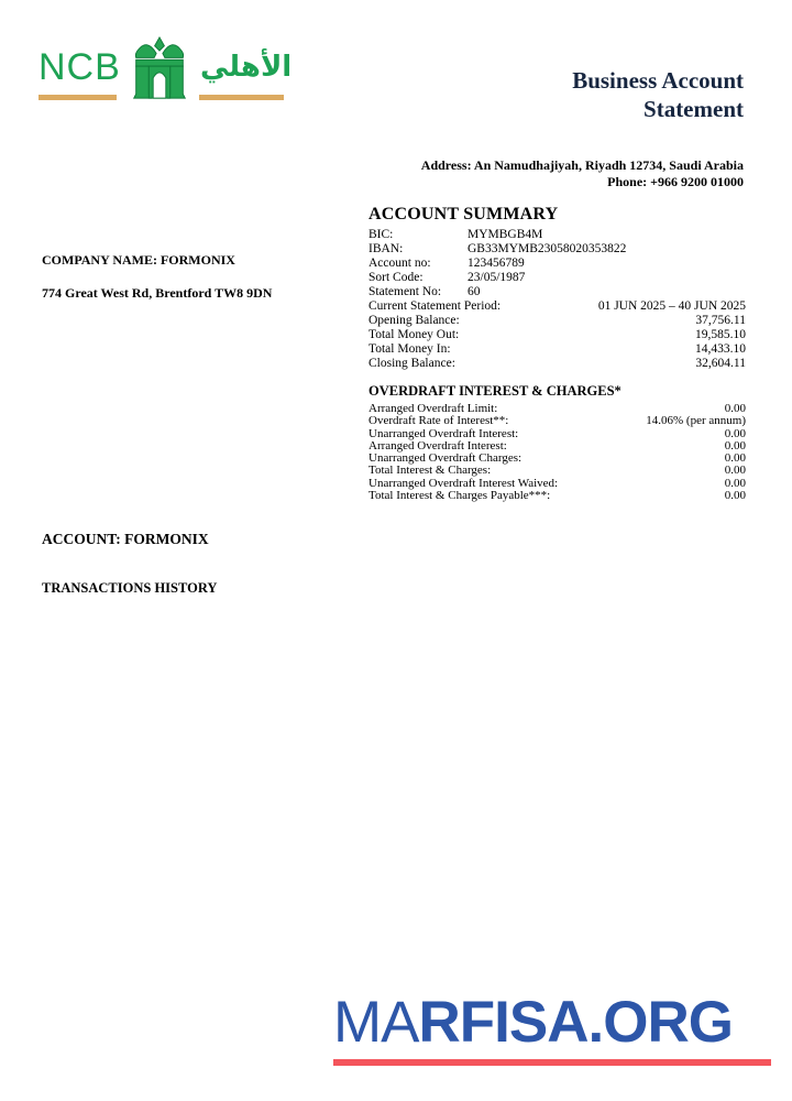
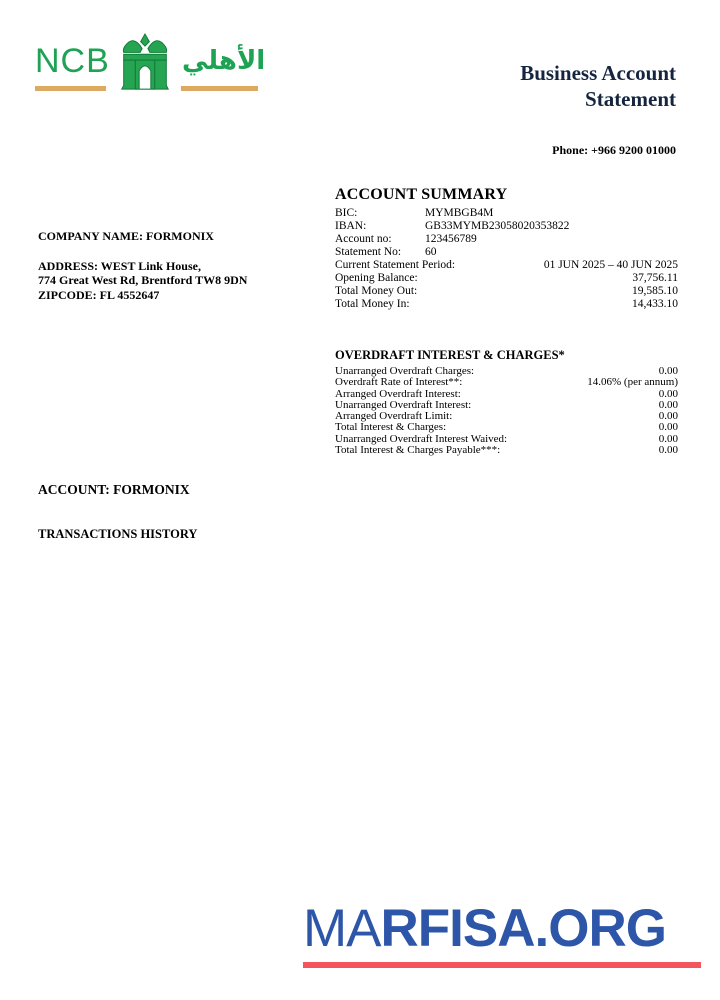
  NCB
  الأهلي
  Business Account
  Statement
- Address: An Namudhajiyah, Riyadh 12734, Saudi Arabia
  Phone: +966 9200 01000
  COMPANY NAME: FORMONIX
+ ADDRESS: WEST Link House,
  774 Great West Rd, Brentford TW8 9DN
+ ZIPCODE: FL 4552647
  ACCOUNT SUMMARY
  BIC:
  MYMBGB4M
  IBAN:
  GB33MYMB23058020353822
  Account no:
  123456789
- Sort Code:
- 23/05/1987
  Statement No:
  60
  Current Statement Period:
  01 JUN 2025 – 40 JUN 2025
  Opening Balance:
  37,756.11
  Total Money Out:
  19,585.10
  Total Money In:
  14,433.10
- Closing Balance:
- 32,604.11
  OVERDRAFT INTEREST & CHARGES*
- Arranged Overdraft Limit:
+ Unarranged Overdraft Charges:
  0.00
  Overdraft Rate of Interest**:
  14.06% (per annum)
- Unarranged Overdraft Interest:
+ Arranged Overdraft Interest:
  0.00
- Arranged Overdraft Interest:
+ Unarranged Overdraft Interest:
  0.00
- Unarranged Overdraft Charges:
+ Arranged Overdraft Limit:
  0.00
  Total Interest & Charges:
  0.00
  Unarranged Overdraft Interest Waived:
  0.00
  Total Interest & Charges Payable***:
  0.00
  ACCOUNT: FORMONIX
  TRANSACTIONS HISTORY
  MARFISA.ORG
